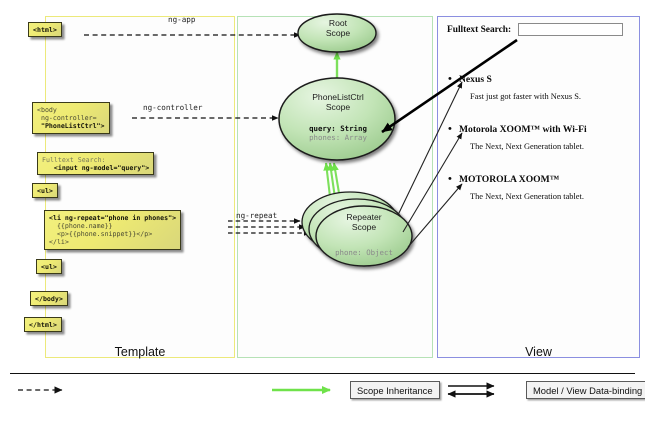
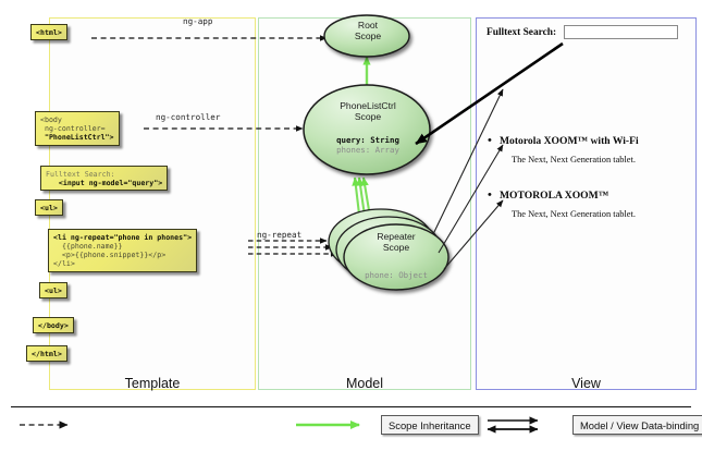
  <html>
  <body ng-controller= "PhoneListCtrl">
  Fulltext Search: <input ng-model="query">
  <ul>
  <li ng-repeat="phone in phones"> {{phone.name}} <p>{{phone.snippet}}</p> </li>
  <ul>
  </body>
  </html>
  ng-app
  ng-controller
  ng-repeat
  Root
  Scope
  PhoneListCtrl
  Scope
  query: String
  phones: Array
  Repeater
  Scope
  phone: Object
  Fulltext Search:
- Nexus S
- Fast just got faster with Nexus S.
  Motorola XOOM™ with Wi-Fi
  The Next, Next Generation tablet.
  MOTOROLA XOOM™
  The Next, Next Generation tablet.
  Template
+ Model
  View
  Scope Inheritance
  Model / View Data-binding
